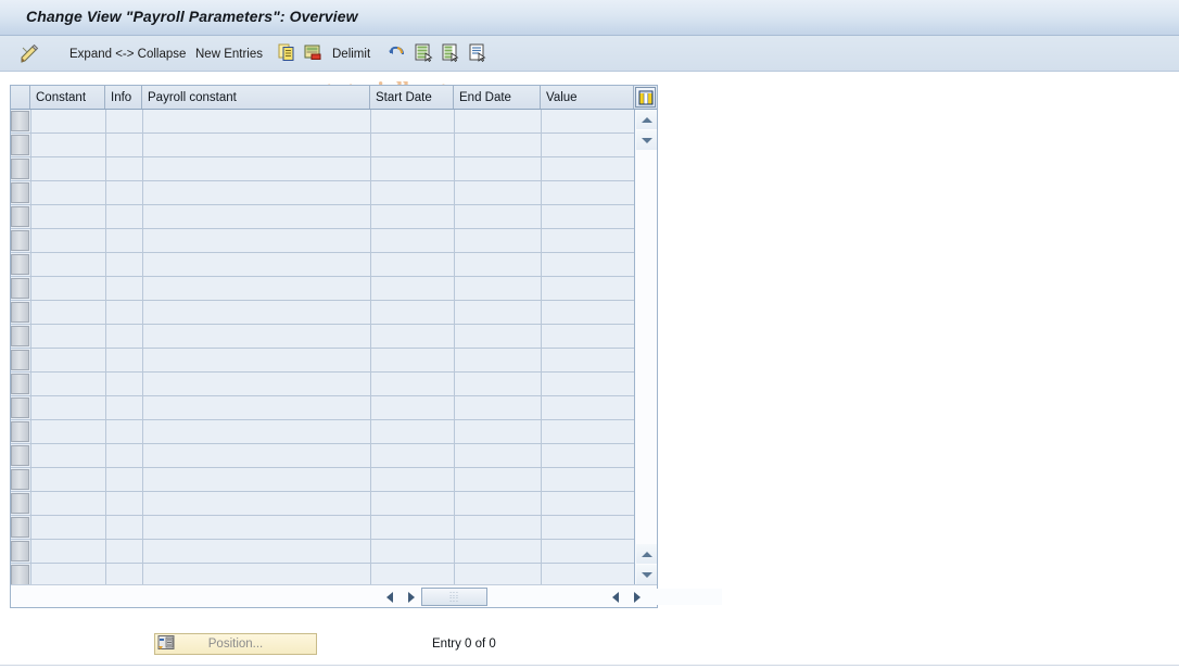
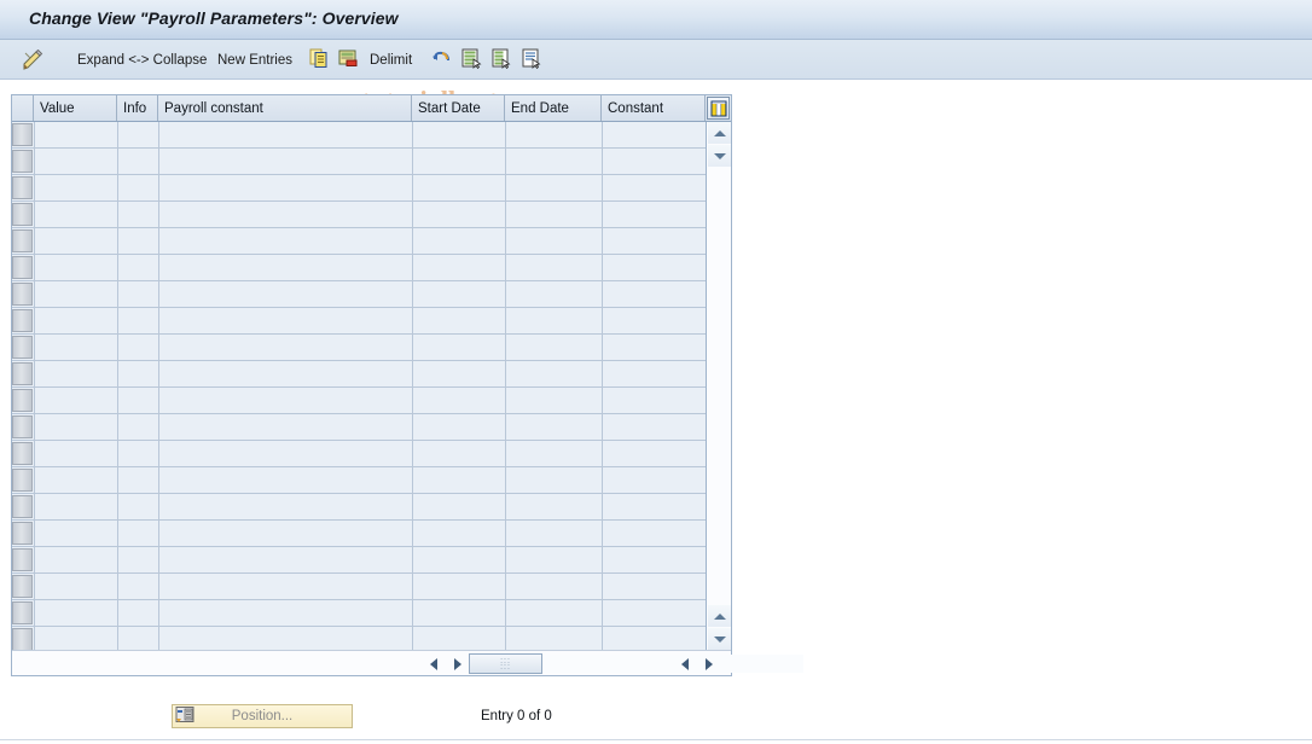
  Change View "Payroll Parameters": Overview
  Expand <-> Collapse
  New Entries
  Delimit
- Constant
+ Value
  Info
  Payroll constant
  Start Date
  End Date
- Value
+ Constant
  Position...
  Entry 0 of 0
